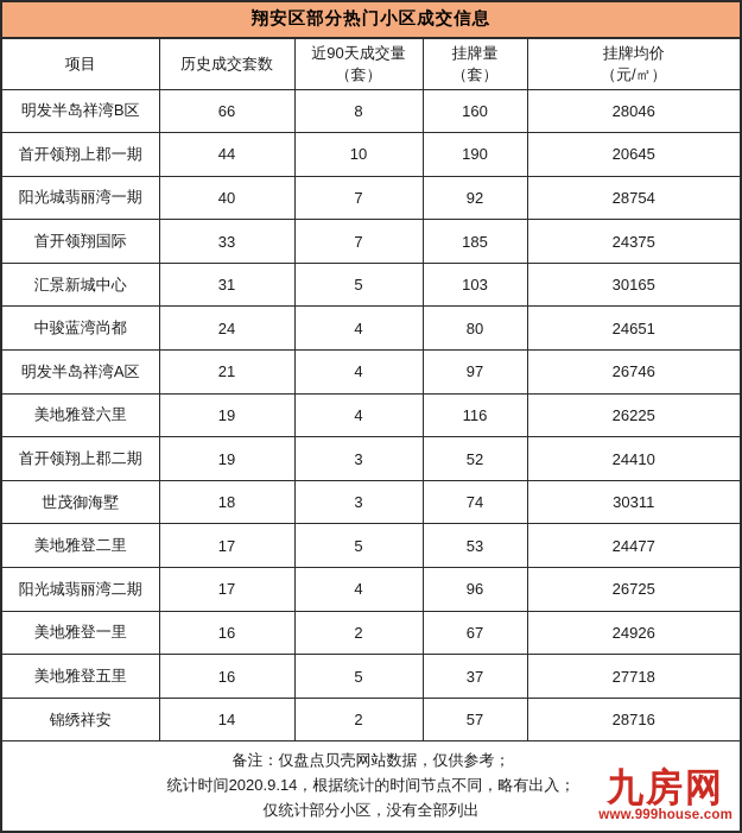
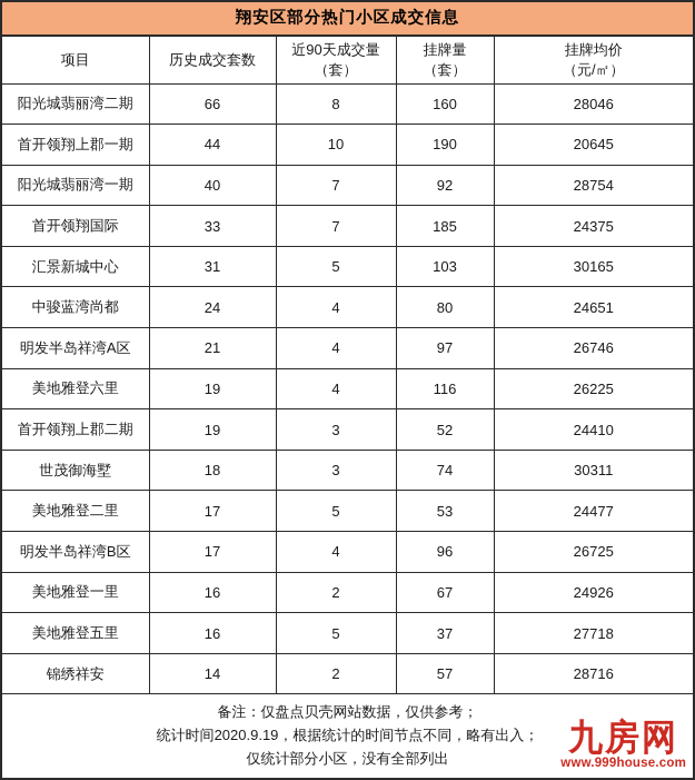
  翔安区部分热门小区成交信息
  项目	历史成交套数	近90天成交量 （套）	挂牌量 （套）	挂牌均价 （元/㎡）
- 明发半岛祥湾B区	66	8	160	28046
+ 阳光城翡丽湾二期	66	8	160	28046
  首开领翔上郡一期	44	10	190	20645
  阳光城翡丽湾一期	40	7	92	28754
  首开领翔国际	33	7	185	24375
  汇景新城中心	31	5	103	30165
  中骏蓝湾尚都	24	4	80	24651
  明发半岛祥湾A区	21	4	97	26746
  美地雅登六里	19	4	116	26225
  首开领翔上郡二期	19	3	52	24410
  世茂御海墅	18	3	74	30311
  美地雅登二里	17	5	53	24477
- 阳光城翡丽湾二期	17	4	96	26725
+ 明发半岛祥湾B区	17	4	96	26725
  美地雅登一里	16	2	67	24926
  美地雅登五里	16	5	37	27718
  锦绣祥安	14	2	57	28716
  备注：仅盘点贝壳网站数据，仅供参考；
- 统计时间2020.9.14，根据统计的时间节点不同，略有出入；
+ 统计时间2020.9.19，根据统计的时间节点不同，略有出入；
  仅统计部分小区，没有全部列出
  九房网
  www.999house.com
